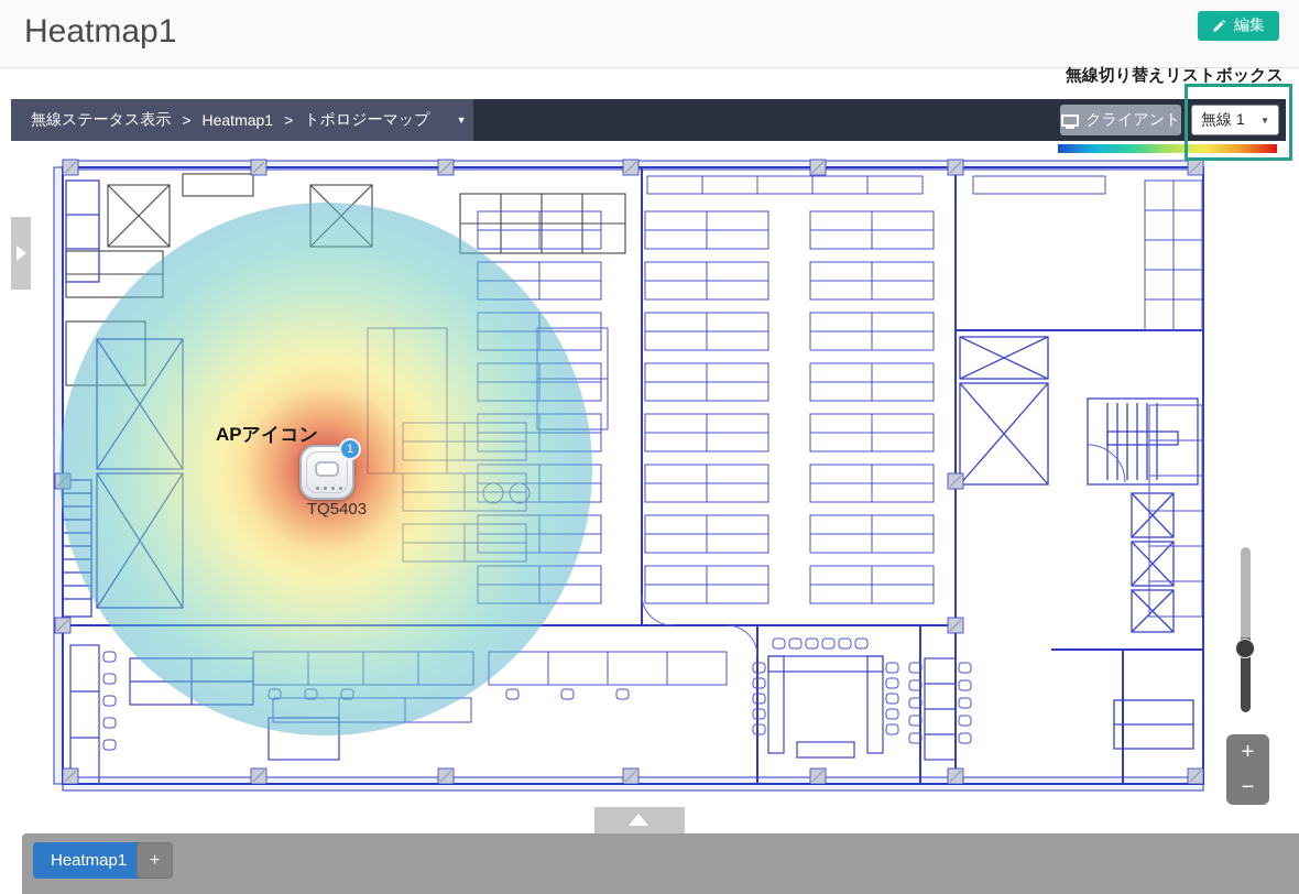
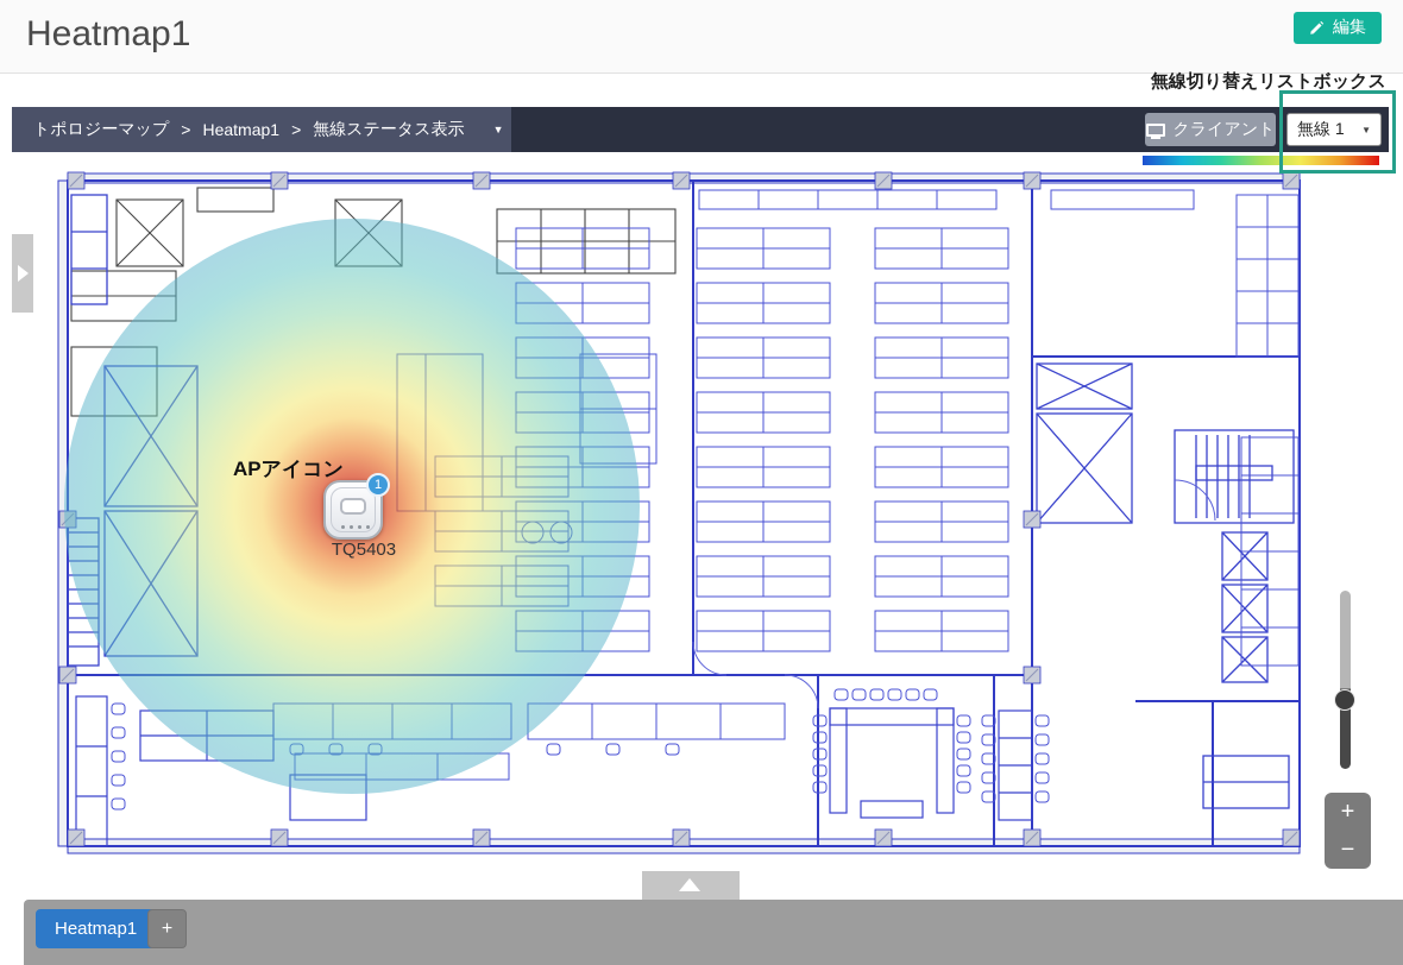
  Heatmap1
  編集
  無線切り替えリストボックス
- 無線ステータス表示
+ トポロジーマップ
  >
  Heatmap1
  >
- トポロジーマップ
+ 無線ステータス表示
  ▼
  クライアント
  無線 1
  ▼
  APアイコン
  1
  TQ5403
  +
  −
  Heatmap1
  +
